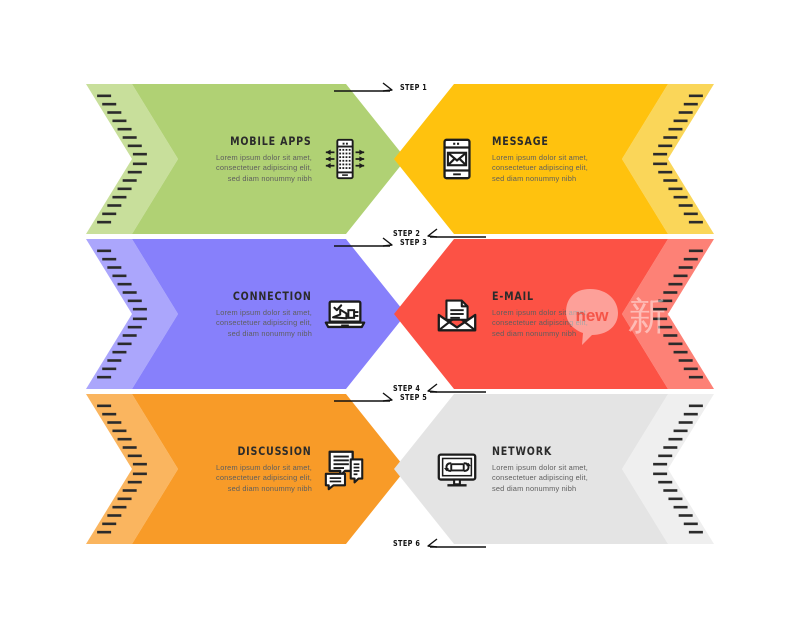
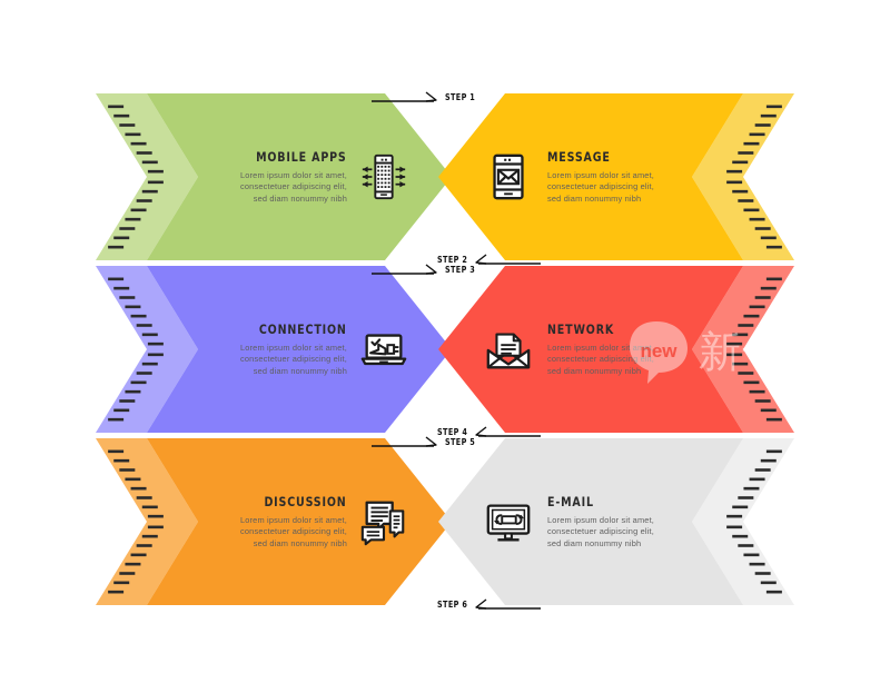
  MOBILE APPS
  Lorem ipsum dolor sit amet,
  consectetuer adipiscing elit,
  sed diam nonummy nibh
  MESSAGE
  Lorem ipsum dolor sit amet,
  consectetuer adipiscing elit,
  sed diam nonummy nibh
  CONNECTION
  Lorem ipsum dolor sit amet,
  consectetuer adipiscing elit,
  sed diam nonummy nibh
- E-MAIL
+ NETWORK
  Lorem ipsum dolor sit amet,
  consectetuer adipiscing elit,
  sed diam nonummy nibh
  DISCUSSION
  Lorem ipsum dolor sit amet,
  consectetuer adipiscing elit,
  sed diam nonummy nibh
- NETWORK
+ E-MAIL
  Lorem ipsum dolor sit amet,
  consectetuer adipiscing elit,
  sed diam nonummy nibh
  STEP 1
  STEP 2
  STEP 3
  STEP 4
  STEP 5
  STEP 6
  new
  新一场素材
